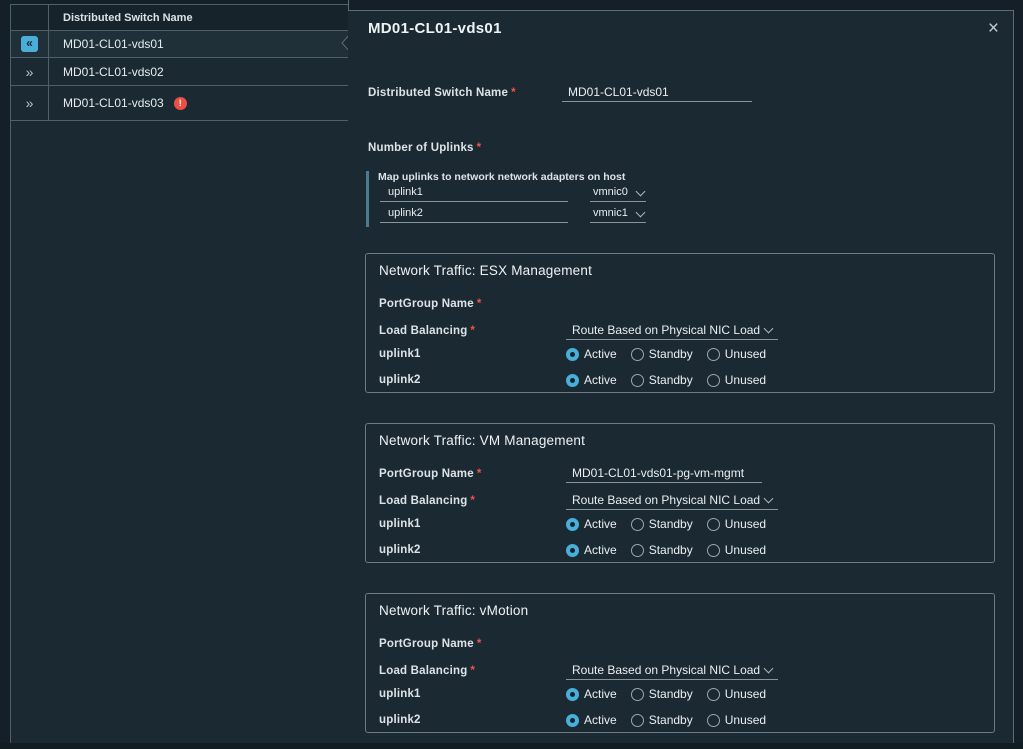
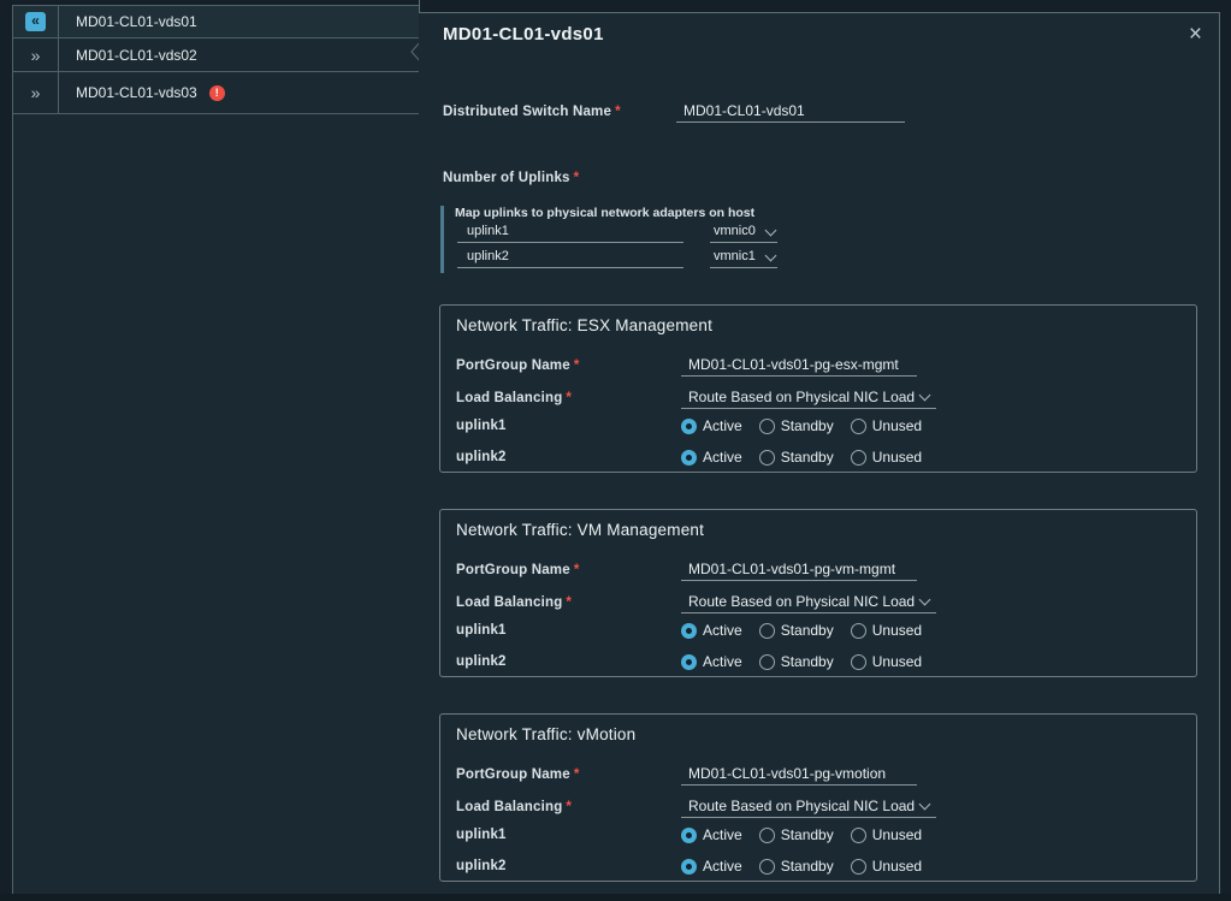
- Distributed Switch Name
  «
  MD01-CL01-vds01
  »
  MD01-CL01-vds02
  »
  MD01-CL01-vds03
  !
  MD01-CL01-vds01
  ×
  Distributed Switch Name *
  MD01-CL01-vds01
  Number of Uplinks *
- Map uplinks to network network adapters on host
+ Map uplinks to physical network adapters on host
  uplink1
  vmnic0
  uplink2
  vmnic1
  Network Traffic: ESX Management
  PortGroup Name *
+ MD01-CL01-vds01-pg-esx-mgmt
  Load Balancing *
  Route Based on Physical NIC Load
  uplink1
  Active
  Standby
  Unused
  uplink2
  Active
  Standby
  Unused
  Network Traffic: VM Management
  PortGroup Name *
  MD01-CL01-vds01-pg-vm-mgmt
  Load Balancing *
  Route Based on Physical NIC Load
  uplink1
  Active
  Standby
  Unused
  uplink2
  Active
  Standby
  Unused
  Network Traffic: vMotion
  PortGroup Name *
+ MD01-CL01-vds01-pg-vmotion
  Load Balancing *
  Route Based on Physical NIC Load
  uplink1
  Active
  Standby
  Unused
  uplink2
  Active
  Standby
  Unused
